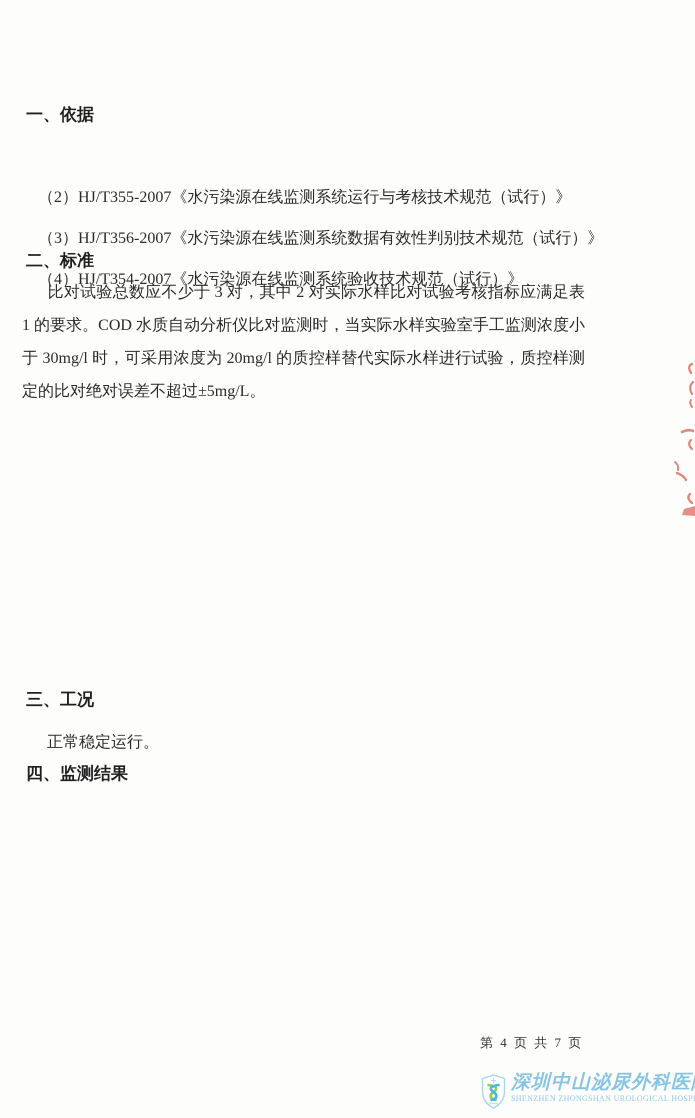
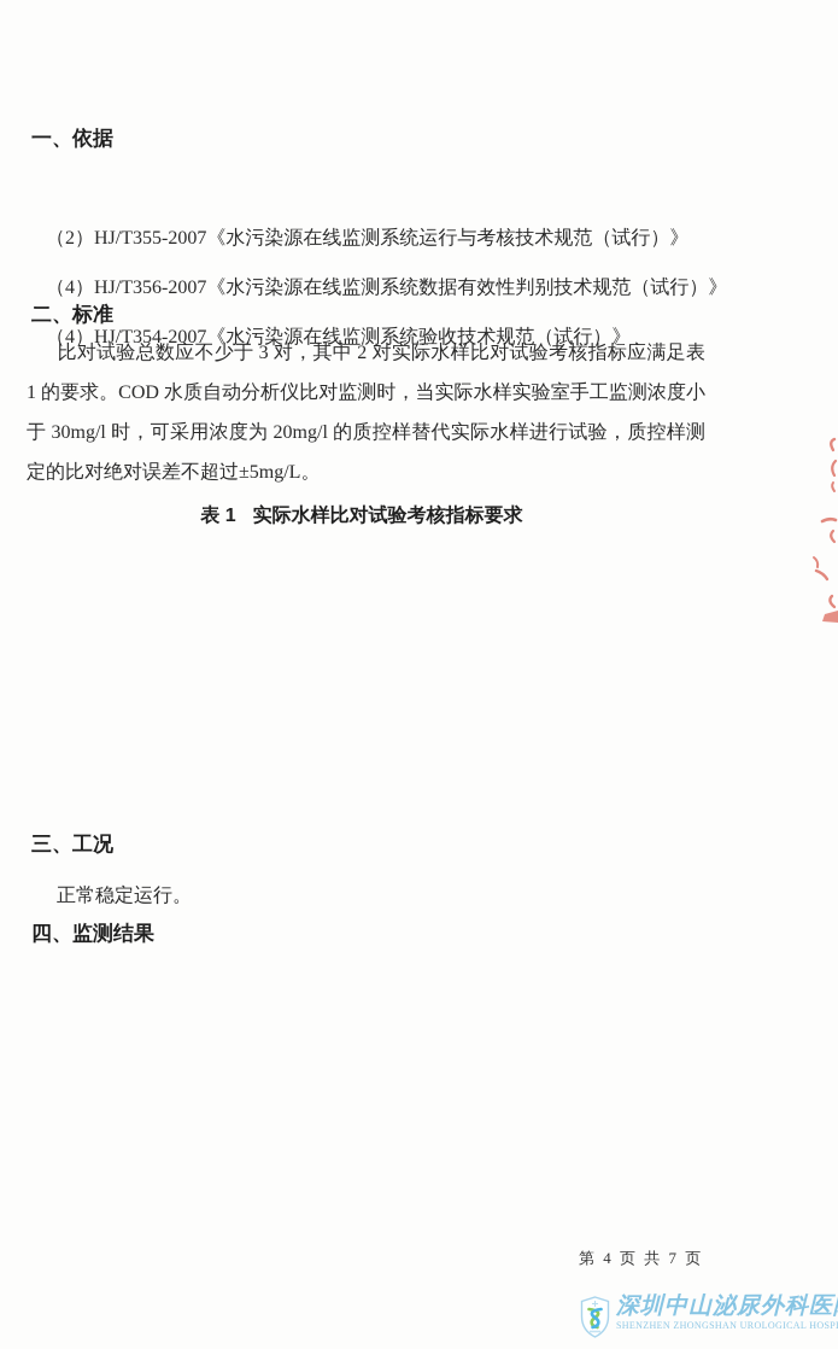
  一、依据
  （2）HJ/T355-2007《水污染源在线监测系统运行与考核技术规范（试行）》
- （3）HJ/T356-2007《水污染源在线监测系统数据有效性判别技术规范（试行）》
+ （4）HJ/T356-2007《水污染源在线监测系统数据有效性判别技术规范（试行）》
  （4）HJ/T354-2007《水污染源在线监测系统验收技术规范（试行）》
  二、标准
  比对试验总数应不少于 3 对，其中 2 对实际水样比对试验考核指标应满足表 1 的要求。COD 水质自动分析仪比对监测时，当实际水样实验室手工监测浓度小于 30mg/l 时，可采用浓度为 20mg/l 的质控样替代实际水样进行试验，质控样测定的比对绝对误差不超过±5mg/L。
+ 表 1 实际水样比对试验考核指标要求
  三、工况
  正常稳定运行。
  四、监测结果
  第 4 页 共 7 页
  深圳中山泌尿外科医
  SHENZHEN ZHONGSHAN UROLOGICAL HOSP
